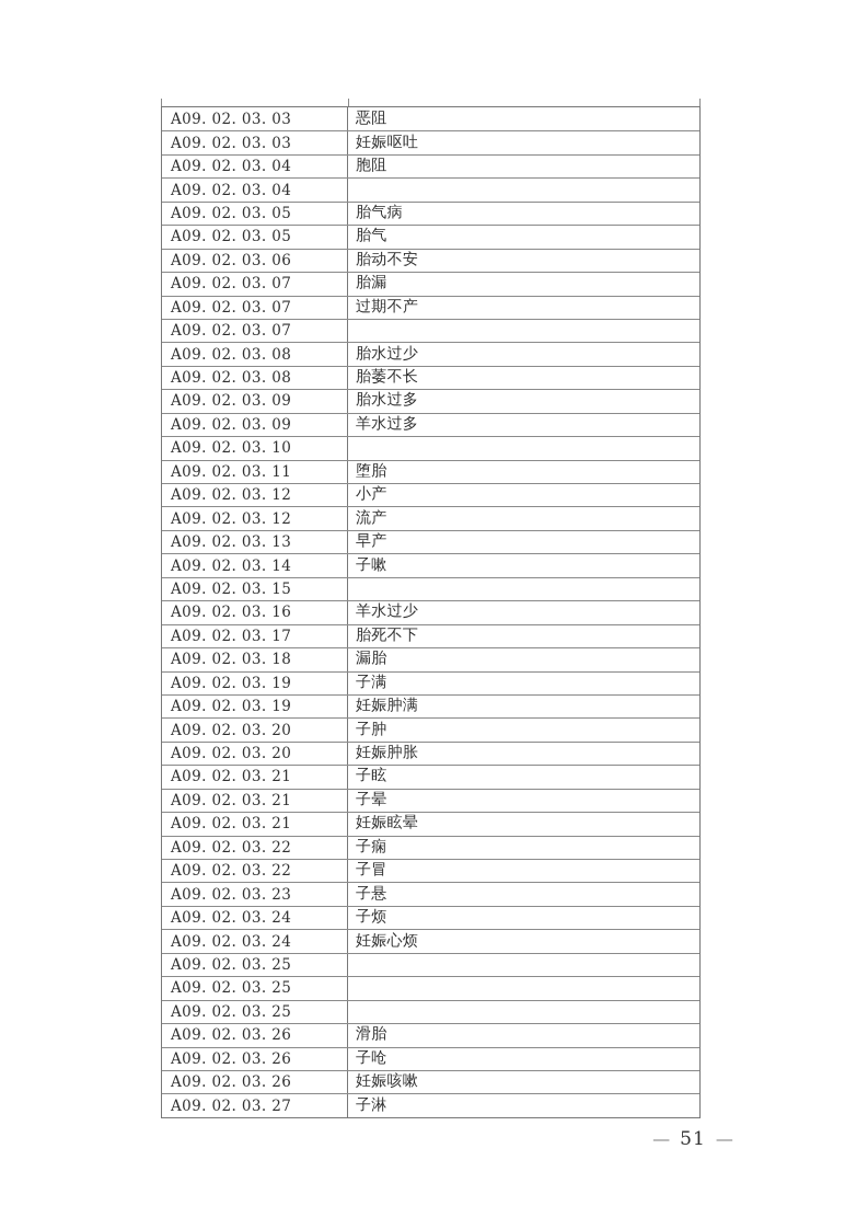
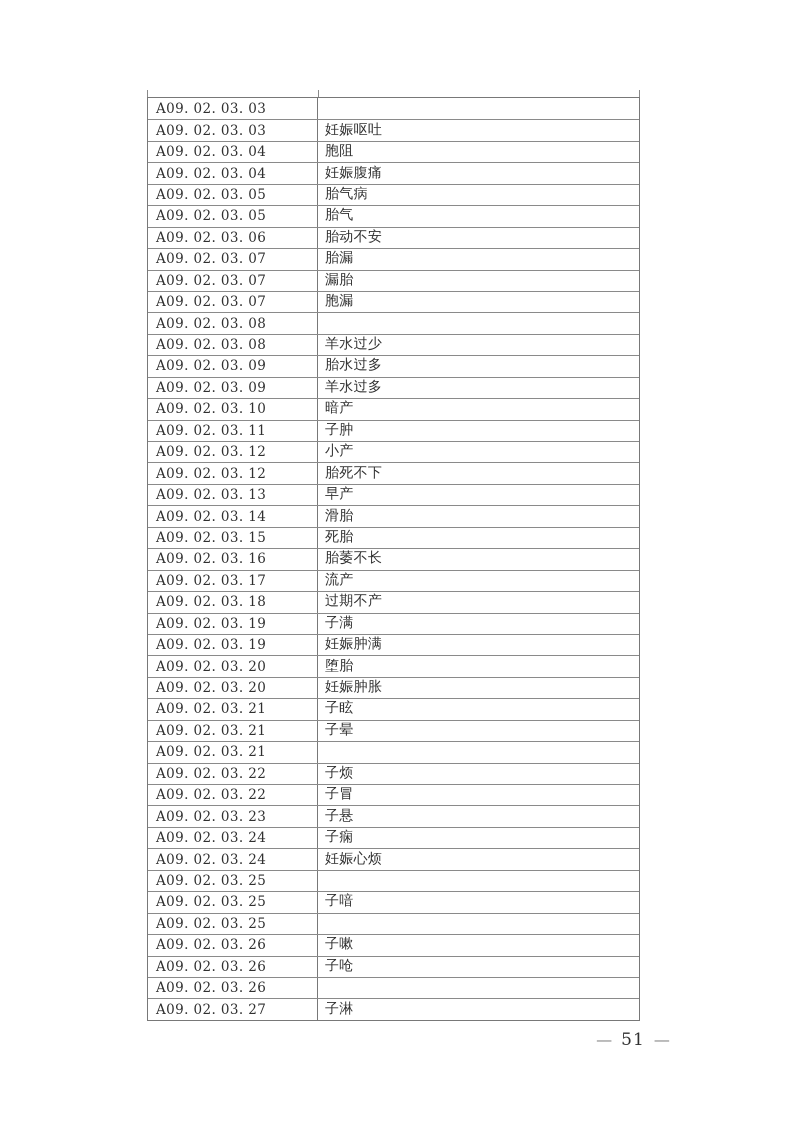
  A09. 02. 03. 03
- 恶阻
  A09. 02. 03. 03
  妊娠呕吐
  A09. 02. 03. 04
  胞阻
  A09. 02. 03. 04
+ 妊娠腹痛
  A09. 02. 03. 05
  胎气病
  A09. 02. 03. 05
  胎气
  A09. 02. 03. 06
  胎动不安
  A09. 02. 03. 07
  胎漏
  A09. 02. 03. 07
- 过期不产
+ 漏胎
  A09. 02. 03. 07
+ 胞漏
  A09. 02. 03. 08
- 胎水过少
  A09. 02. 03. 08
- 胎萎不长
+ 羊水过少
  A09. 02. 03. 09
  胎水过多
  A09. 02. 03. 09
  羊水过多
  A09. 02. 03. 10
+ 暗产
  A09. 02. 03. 11
- 堕胎
+ 子肿
  A09. 02. 03. 12
  小产
  A09. 02. 03. 12
- 流产
+ 胎死不下
  A09. 02. 03. 13
  早产
  A09. 02. 03. 14
- 子嗽
+ 滑胎
  A09. 02. 03. 15
+ 死胎
  A09. 02. 03. 16
- 羊水过少
+ 胎萎不长
  A09. 02. 03. 17
- 胎死不下
+ 流产
  A09. 02. 03. 18
- 漏胎
+ 过期不产
  A09. 02. 03. 19
  子满
  A09. 02. 03. 19
  妊娠肿满
  A09. 02. 03. 20
- 子肿
+ 堕胎
  A09. 02. 03. 20
  妊娠肿胀
  A09. 02. 03. 21
  子眩
  A09. 02. 03. 21
  子晕
  A09. 02. 03. 21
- 妊娠眩晕
  A09. 02. 03. 22
- 子痫
+ 子烦
  A09. 02. 03. 22
  子冒
  A09. 02. 03. 23
  子悬
  A09. 02. 03. 24
- 子烦
+ 子痫
  A09. 02. 03. 24
  妊娠心烦
  A09. 02. 03. 25
  A09. 02. 03. 25
+ 子喑
  A09. 02. 03. 25
  A09. 02. 03. 26
- 滑胎
+ 子嗽
  A09. 02. 03. 26
  子呛
  A09. 02. 03. 26
- 妊娠咳嗽
  A09. 02. 03. 27
  子淋
  —
  51
  —
